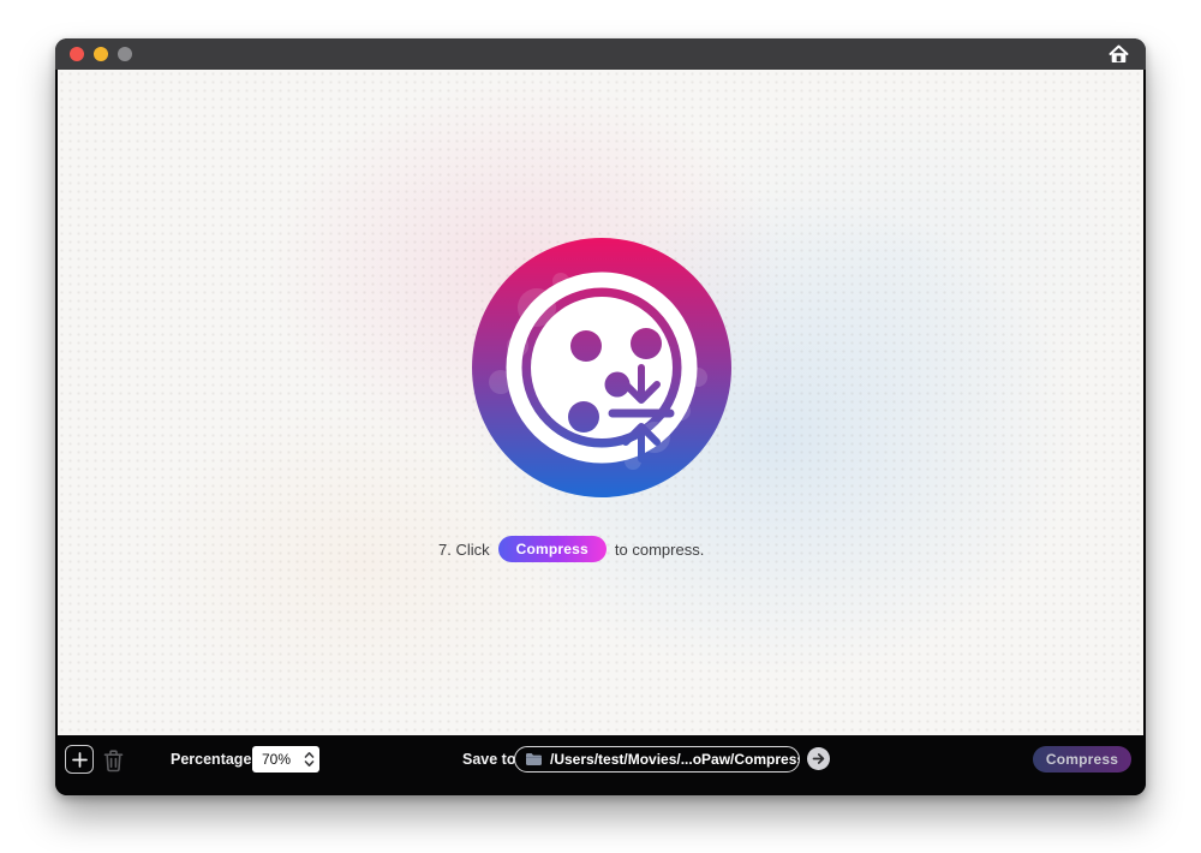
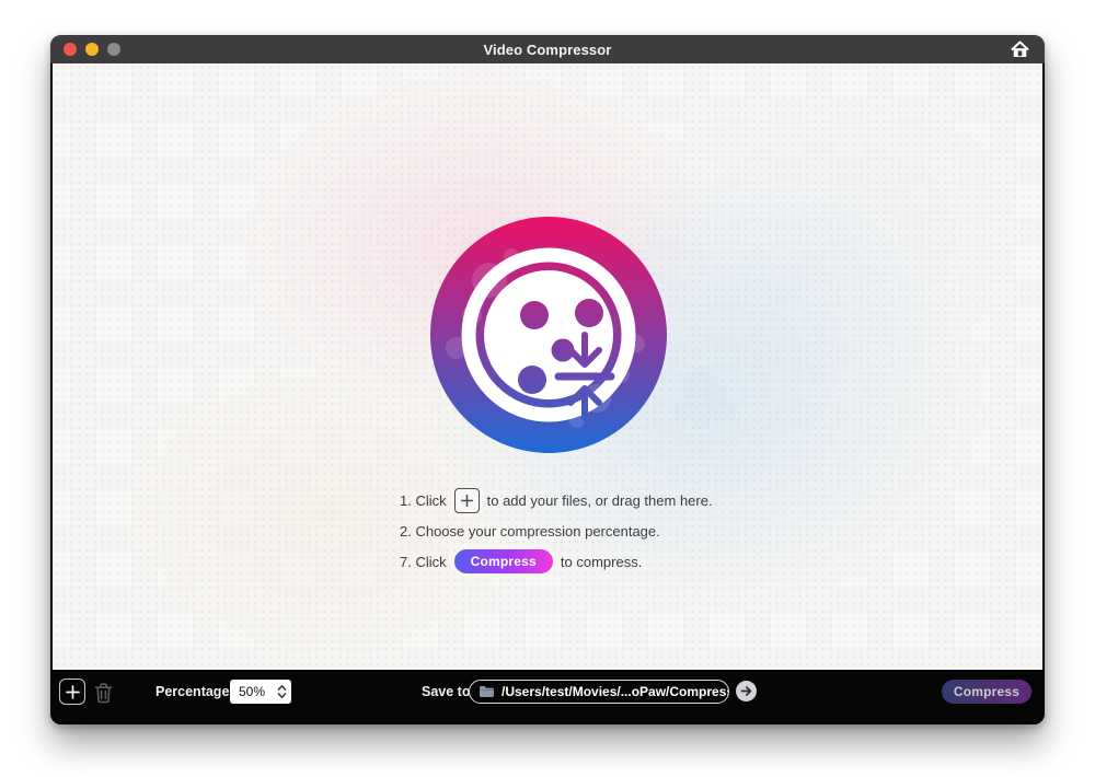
+ Video Compressor
+ 1. Click
+ to add your files, or drag them here.
+ 2. Choose your compression percentage.
  7. Click
  Compress
  to compress.
  Percentage
- 70%
+ 50%
  Save to
  /Users/test/Movies/...oPaw/Compres
  Compress
